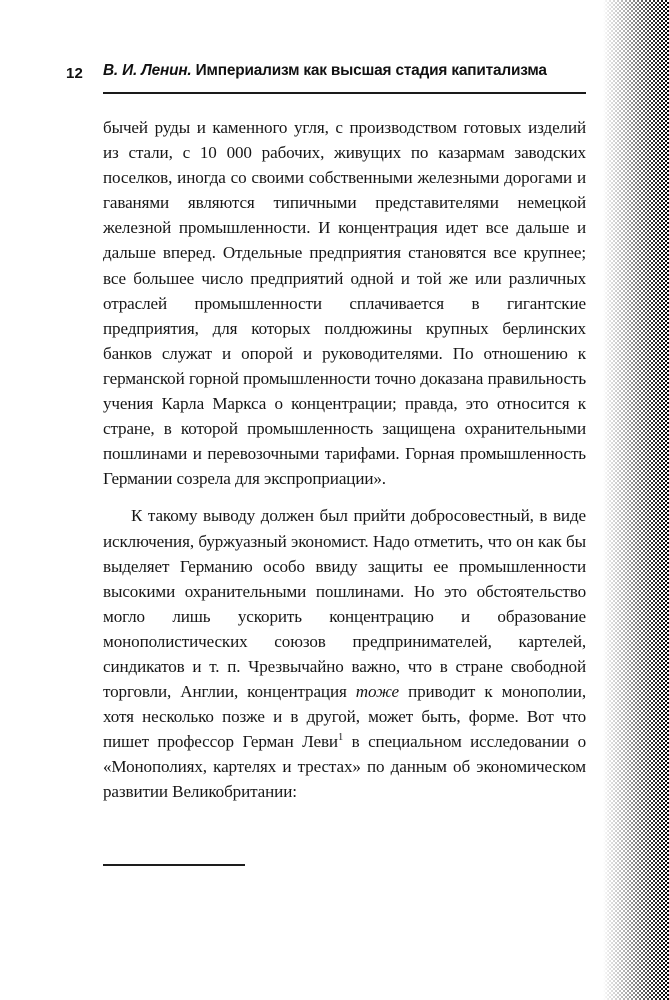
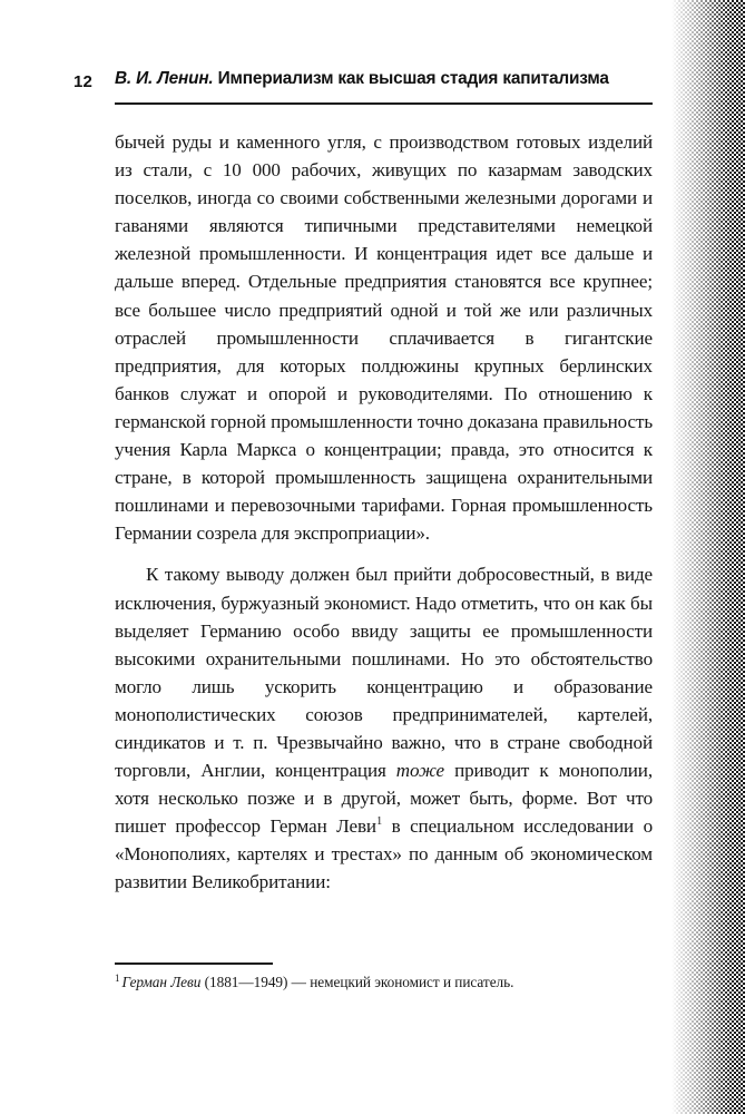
  12
  В. И. Ленин. Империализм как высшая стадия капитализма
  бычей руды и каменного угля, с производством готовых изделий из стали, с 10 000 рабочих, живущих по казармам заводских поселков, иногда со своими собственными железными дорогами и гаванями являются типичными представителями немецкой железной промышленности. И концентрация идет все дальше и дальше вперед. Отдельные предприятия становятся все крупнее; все большее число предприятий одной и той же или различных отраслей промышленности сплачивается в гигантские предприятия, для которых полдюжины крупных берлинских банков служат и опорой и руководителями. По отношению к германской горной промышленности точно доказана правильность учения Карла Маркса о концентрации; правда, это относится к стране, в которой промышленность защищена охранительными пошлинами и перевозочными тарифами. Горная промышленность Германии созрела для экспроприации».
  К такому выводу должен был прийти добросовестный, в виде исключения, буржуазный экономист. Надо отметить, что он как бы выделяет Германию особо ввиду защиты ее промышленности высокими охранительными пошлинами. Но это обстоятельство могло лишь ускорить концентрацию и образование монополистических союзов предпринимателей, картелей, синдикатов и т. п. Чрезвычайно важно, что в стране свободной торговли, Англии, концентрация тоже приводит к монополии, хотя несколько позже и в другой, может быть, форме. Вот что пишет профессор Герман Леви1 в специальном исследовании о «Монополиях, картелях и трестах» по данным об экономическом развитии Великобритании:
+ 1 Герман Леви (1881—1949) — немецкий экономист и писатель.
